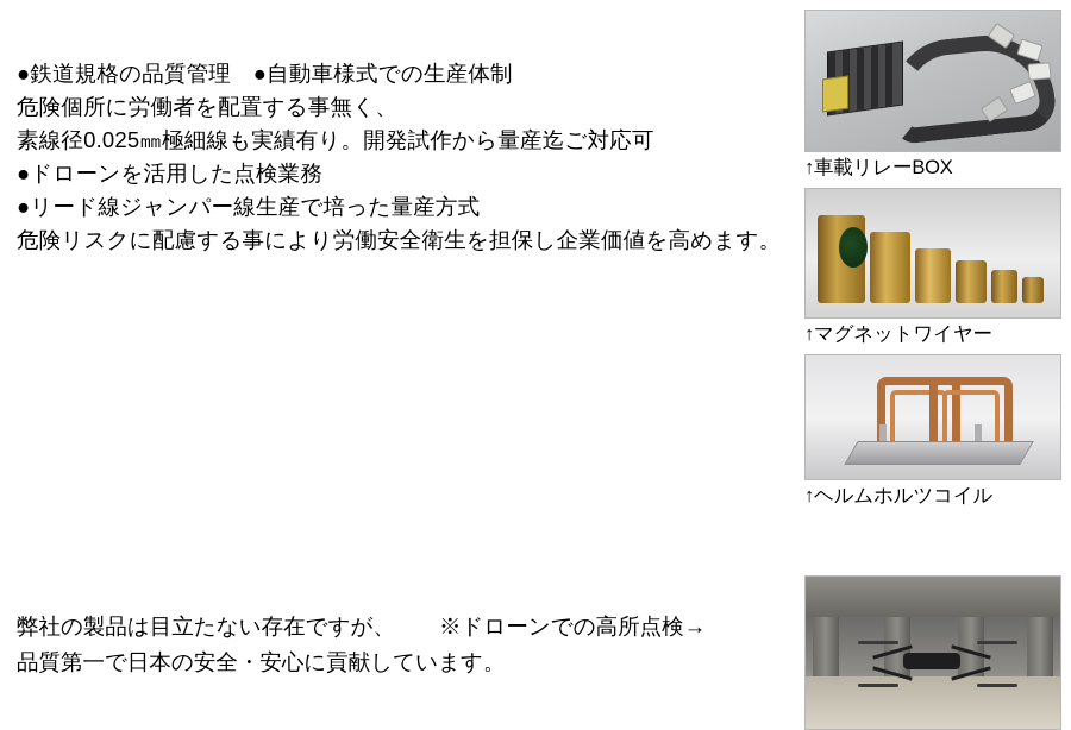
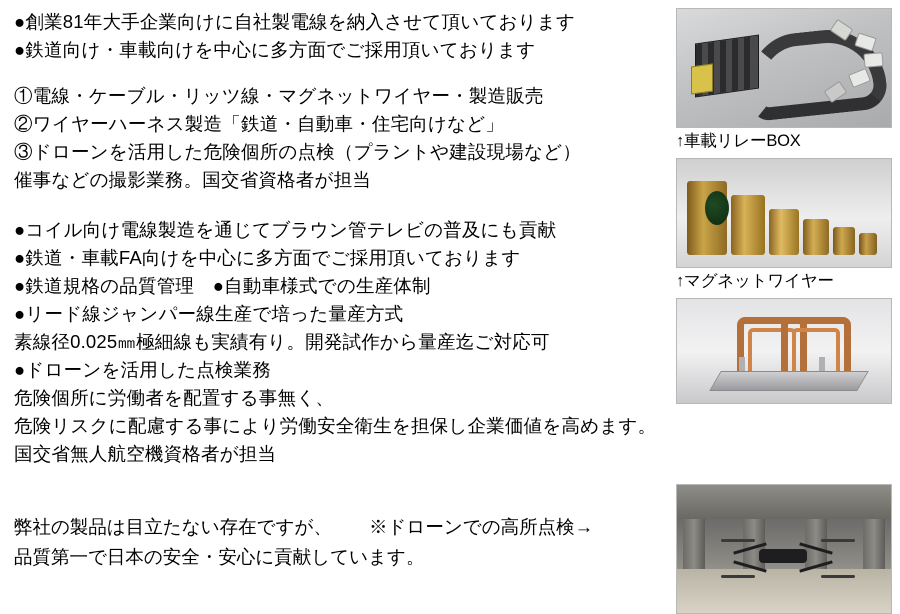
+ ●創業81年大手企業向けに自社製電線を納入させて頂いております
+ ●鉄道向け・車載向けを中心に多方面でご採用頂いております
+ ①電線・ケーブル・リッツ線・マグネットワイヤー・製造販売
+ ②ワイヤーハーネス製造「鉄道・自動車・住宅向けなど」
+ ③ドローンを活用した危険個所の点検（プラントや建設現場など）
+ 催事などの撮影業務。国交省資格者が担当
+ ●コイル向け電線製造を通じてブラウン管テレビの普及にも貢献
+ ●鉄道・車載FA向けを中心に多方面でご採用頂いております
  ●鉄道規格の品質管理 ●自動車様式での生産体制
- 危険個所に労働者を配置する事無く、
+ ●リード線ジャンパー線生産で培った量産方式
  素線径0.025㎜極細線も実績有り。開発試作から量産迄ご対応可
  ●ドローンを活用した点検業務
- ●リード線ジャンパー線生産で培った量産方式
+ 危険個所に労働者を配置する事無く、
  危険リスクに配慮する事により労働安全衛生を担保し企業価値を高めます。
+ 国交省無人航空機資格者が担当
  弊社の製品は目立たない存在ですが、 ※ドローンでの高所点検→
  品質第一で日本の安全・安心に貢献しています。
  ↑車載リレーBOX
  ↑マグネットワイヤー
- ↑ヘルムホルツコイル
